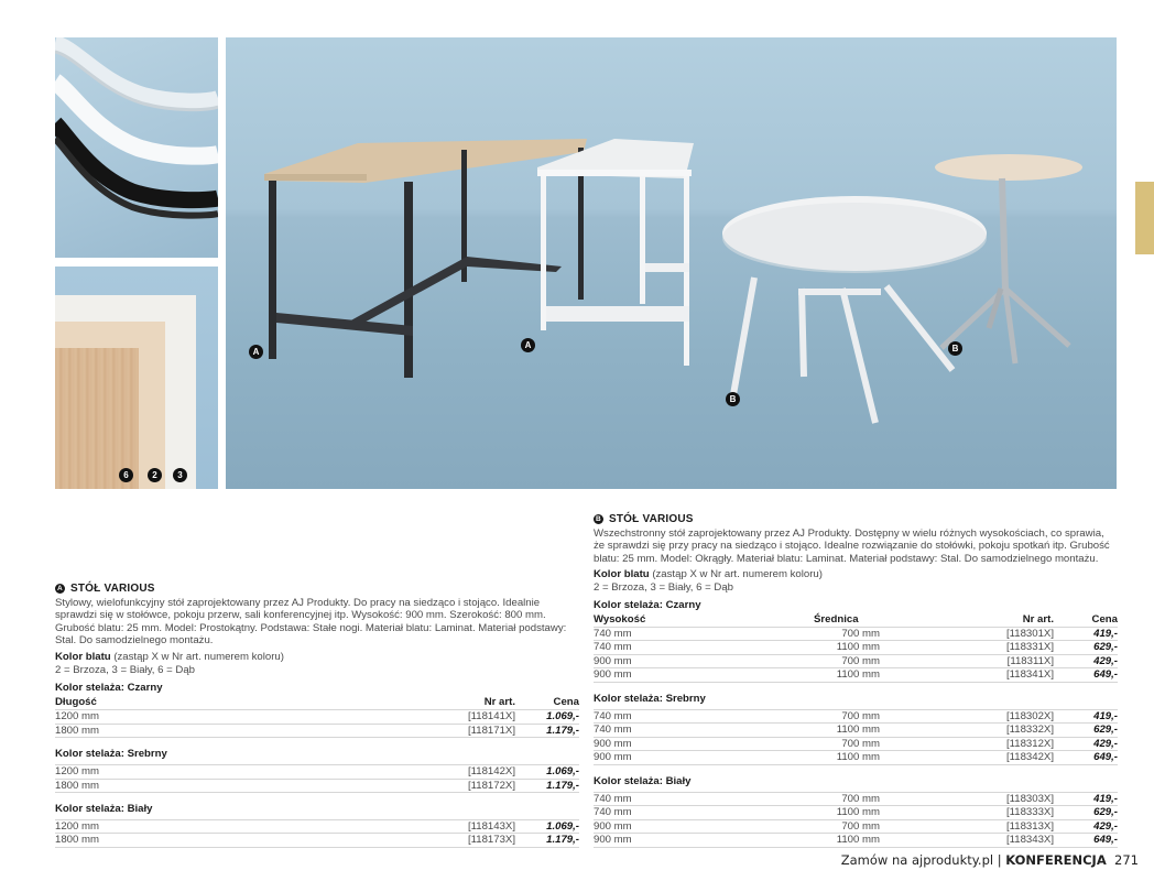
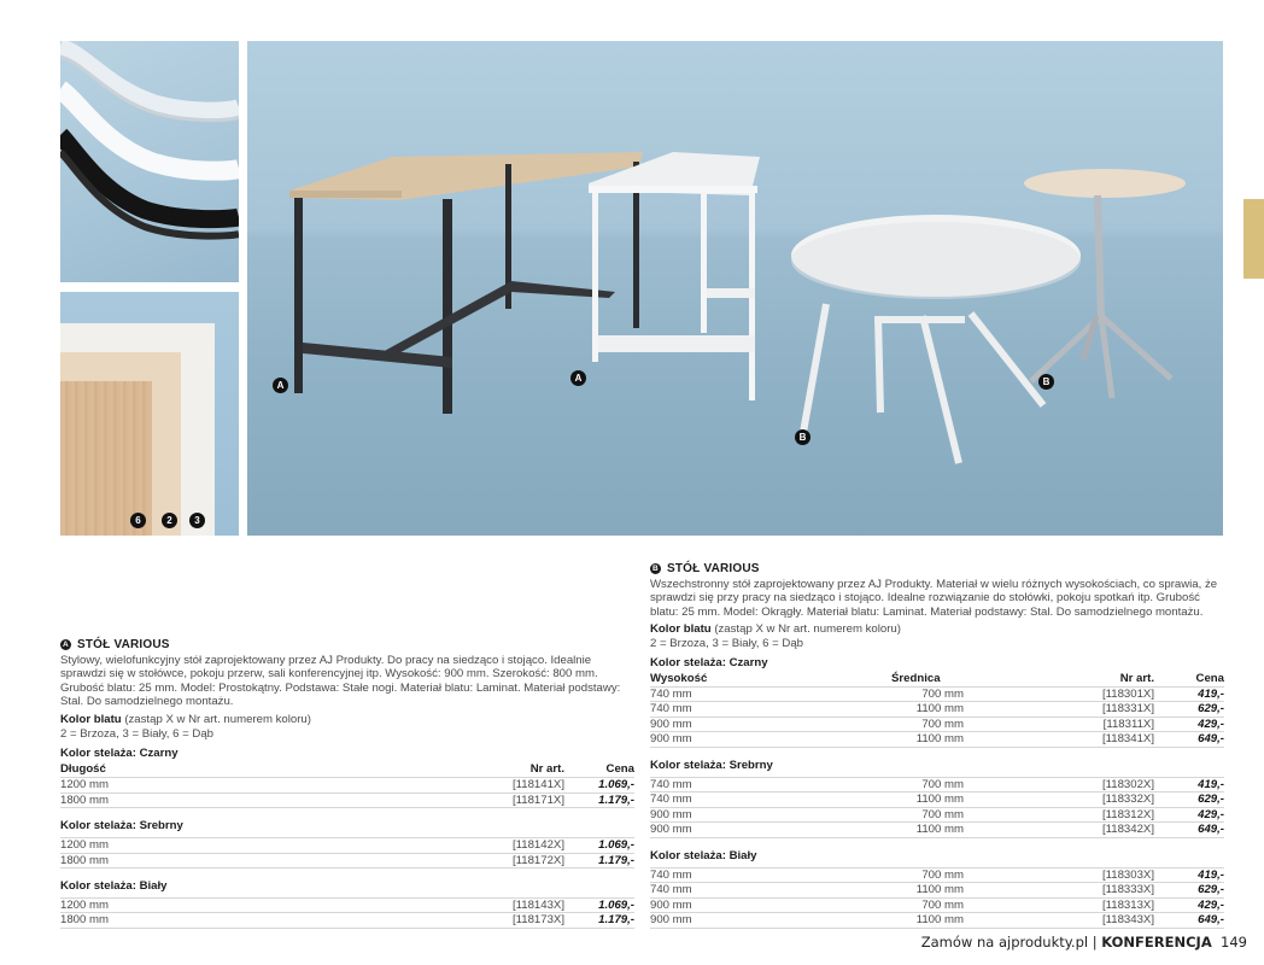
  6
  2
  3
  A
  A
  B
  B
  STÓŁ VARIOUS
  Stylowy, wielofunkcyjny stół zaprojektowany przez AJ Produkty. Do pracy na siedząco i stojąco. Idealnie sprawdzi się w stołówce, pokoju przerw, sali konferencyjnej itp. Wysokość: 900 mm. Szerokość: 800 mm. Grubość blatu: 25 mm. Model: Prostokątny. Podstawa: Stałe nogi. Materiał blatu: Laminat. Materiał podstawy: Stal. Do samodzielnego montażu.
  Kolor blatu (zastąp X w Nr art. numerem koloru)
  2 = Brzoza, 3 = Biały, 6 = Dąb
  Kolor stelaża: Czarny
  Długość	Nr art.	Cena
  1200 mm	[118141X]	1.069,-
  1800 mm	[118171X]	1.179,-
  Kolor stelaża: Srebrny
  1200 mm	[118142X]	1.069,-
  1800 mm	[118172X]	1.179,-
  Kolor stelaża: Biały
  1200 mm	[118143X]	1.069,-
  1800 mm	[118173X]	1.179,-
  STÓŁ VARIOUS
- Wszechstronny stół zaprojektowany przez AJ Produkty. Dostępny w wielu różnych wysokościach, co sprawia, że sprawdzi się przy pracy na siedząco i stojąco. Idealne rozwiązanie do stołówki, pokoju spotkań itp. Grubość blatu: 25 mm. Model: Okrągły. Materiał blatu: Laminat. Materiał podstawy: Stal. Do samodzielnego montażu.
+ Wszechstronny stół zaprojektowany przez AJ Produkty. Materiał w wielu różnych wysokościach, co sprawia, że sprawdzi się przy pracy na siedząco i stojąco. Idealne rozwiązanie do stołówki, pokoju spotkań itp. Grubość blatu: 25 mm. Model: Okrągły. Materiał blatu: Laminat. Materiał podstawy: Stal. Do samodzielnego montażu.
  Kolor blatu (zastąp X w Nr art. numerem koloru)
  2 = Brzoza, 3 = Biały, 6 = Dąb
  Kolor stelaża: Czarny
  Wysokość	Średnica	Nr art.	Cena
  740 mm	700 mm	[118301X]	419,-
  740 mm	1100 mm	[118331X]	629,-
  900 mm	700 mm	[118311X]	429,-
  900 mm	1100 mm	[118341X]	649,-
  Kolor stelaża: Srebrny
  740 mm	700 mm	[118302X]	419,-
  740 mm	1100 mm	[118332X]	629,-
  900 mm	700 mm	[118312X]	429,-
  900 mm	1100 mm	[118342X]	649,-
  Kolor stelaża: Biały
  740 mm	700 mm	[118303X]	419,-
  740 mm	1100 mm	[118333X]	629,-
  900 mm	700 mm	[118313X]	429,-
  900 mm	1100 mm	[118343X]	649,-
- Zamów na ajprodukty.pl | KONFERENCJA 271
+ Zamów na ajprodukty.pl | KONFERENCJA 149
